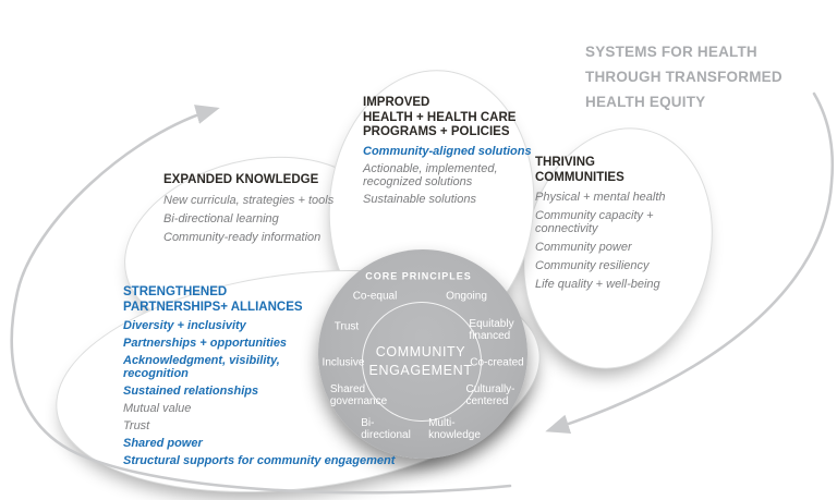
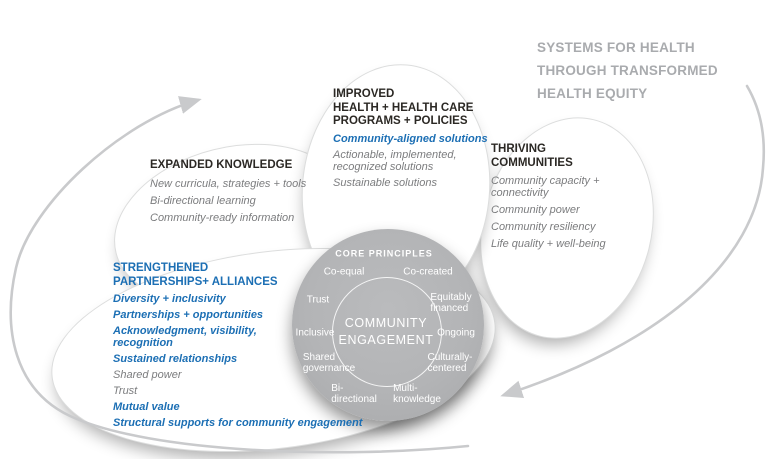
  CORE PRINCIPLES
  COMMUNITY
  ENGAGEMENT
  Co-equal
- Ongoing
+ Co-created
  Trust
  Equitably
  financed
  Inclusive
- Co-created
+ Ongoing
  Shared
  governance
  Culturally-
  centered
  Bi-
  directional
  Multi-
  knowledge
  EXPANDED KNOWLEDGE
  New curricula, strategies + tools
  Bi-directional learning
  Community-ready information
  IMPROVED
  HEALTH + HEALTH CARE
  PROGRAMS + POLICIES
  Community-aligned solutions
  Actionable, implemented,
  recognized solutions
  Sustainable solutions
  THRIVING
  COMMUNITIES
- Physical + mental health
  Community capacity +
  connectivity
  Community power
  Community resiliency
  Life quality + well-being
  STRENGTHENED
  PARTNERSHIPS+ ALLIANCES
  Diversity + inclusivity
  Partnerships + opportunities
  Acknowledgment, visibility,
  recognition
  Sustained relationships
- Mutual value
+ Shared power
  Trust
- Shared power
+ Mutual value
  Structural supports for community engagement
  SYSTEMS FOR HEALTH
  THROUGH TRANSFORMED
  HEALTH EQUITY
